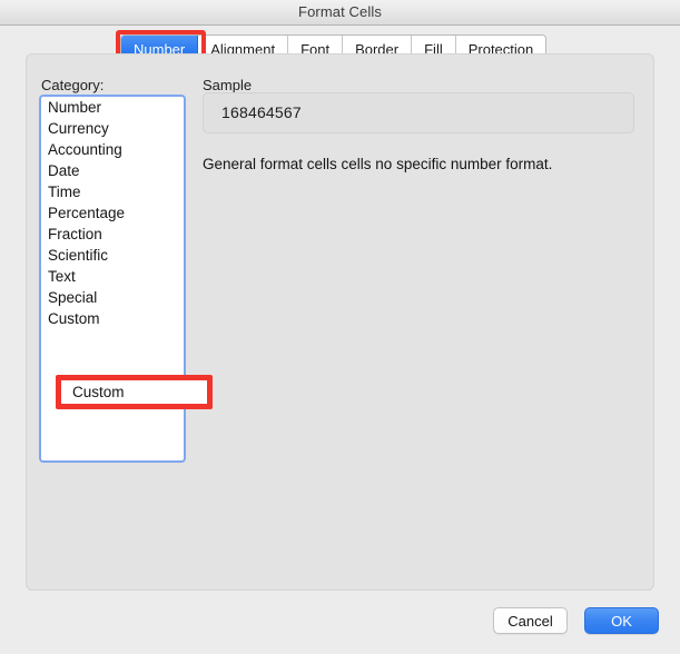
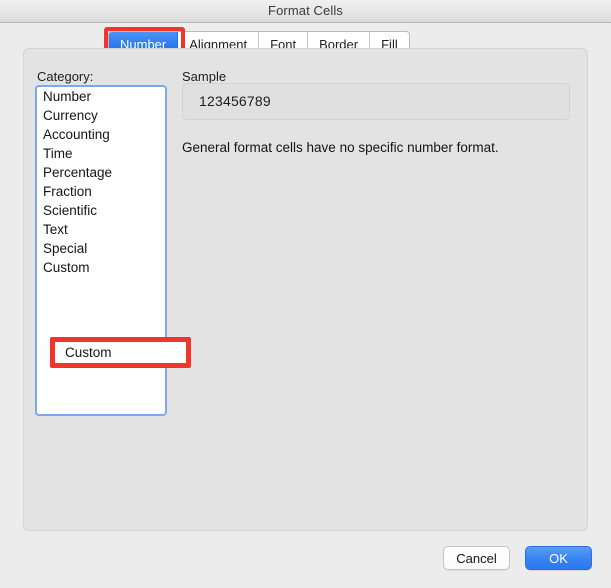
  Format Cells
  Number
  Alignment
  Font
  Border
  Fill
- Protection
  Category:
  Number
  Currency
  Accounting
- Date
  Time
  Percentage
  Fraction
  Scientific
  Text
  Special
  Custom
  Custom
  Sample
- 168464567
+ 123456789
- General format cells cells no specific number format.
+ General format cells have no specific number format.
  Cancel
  OK
